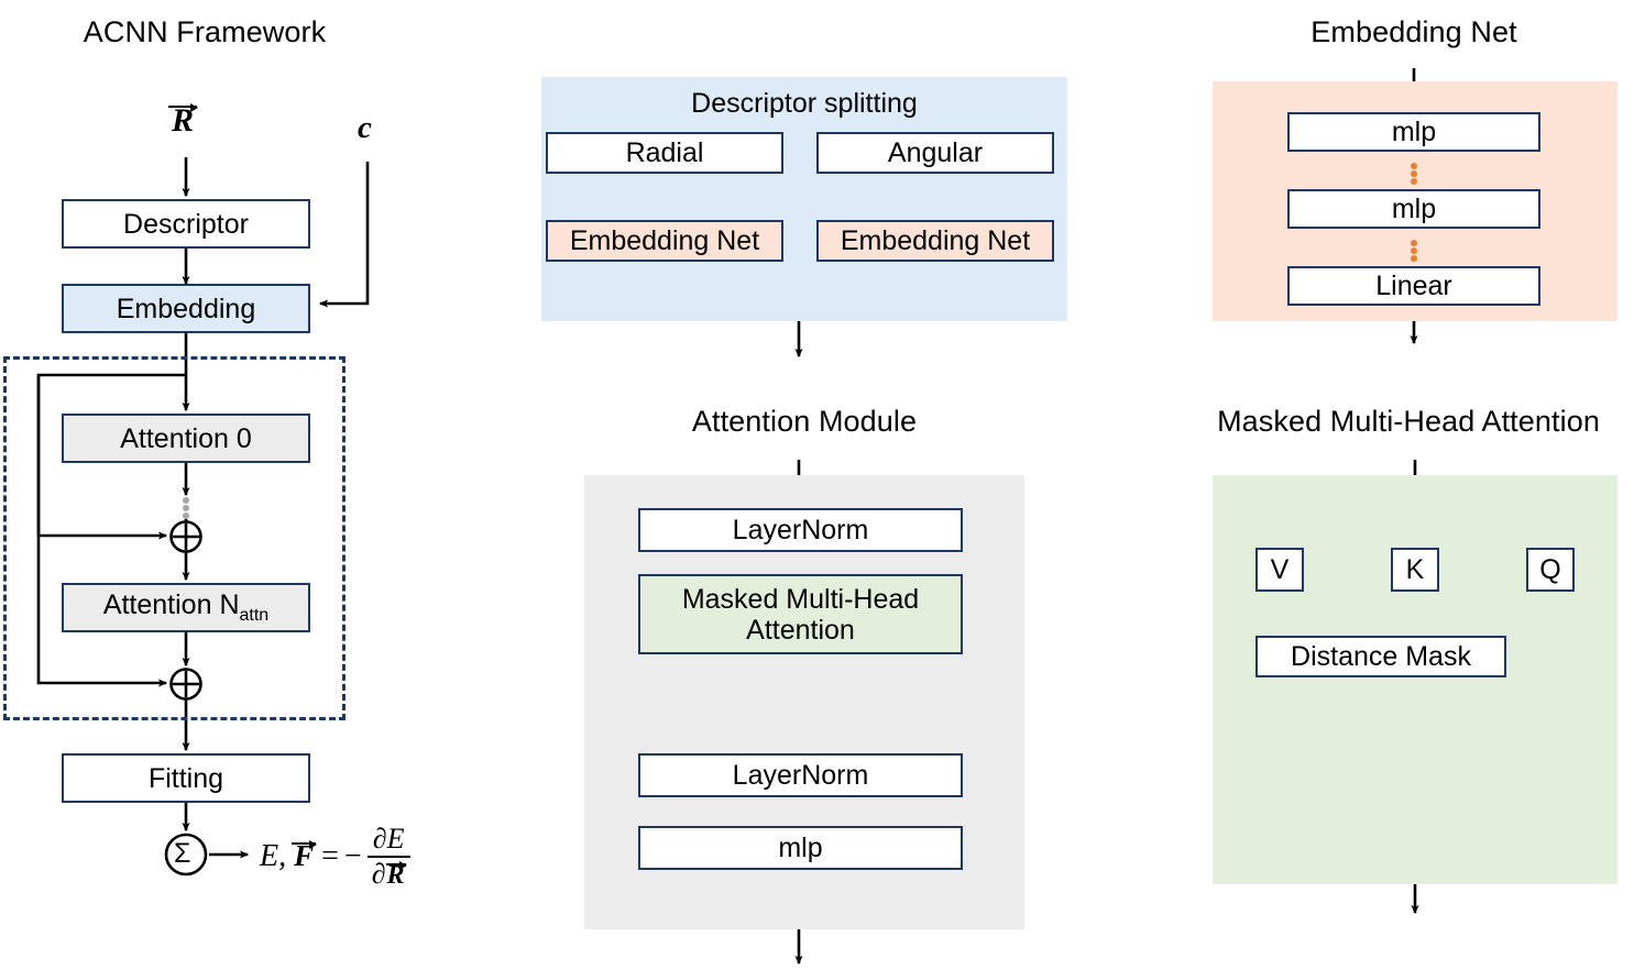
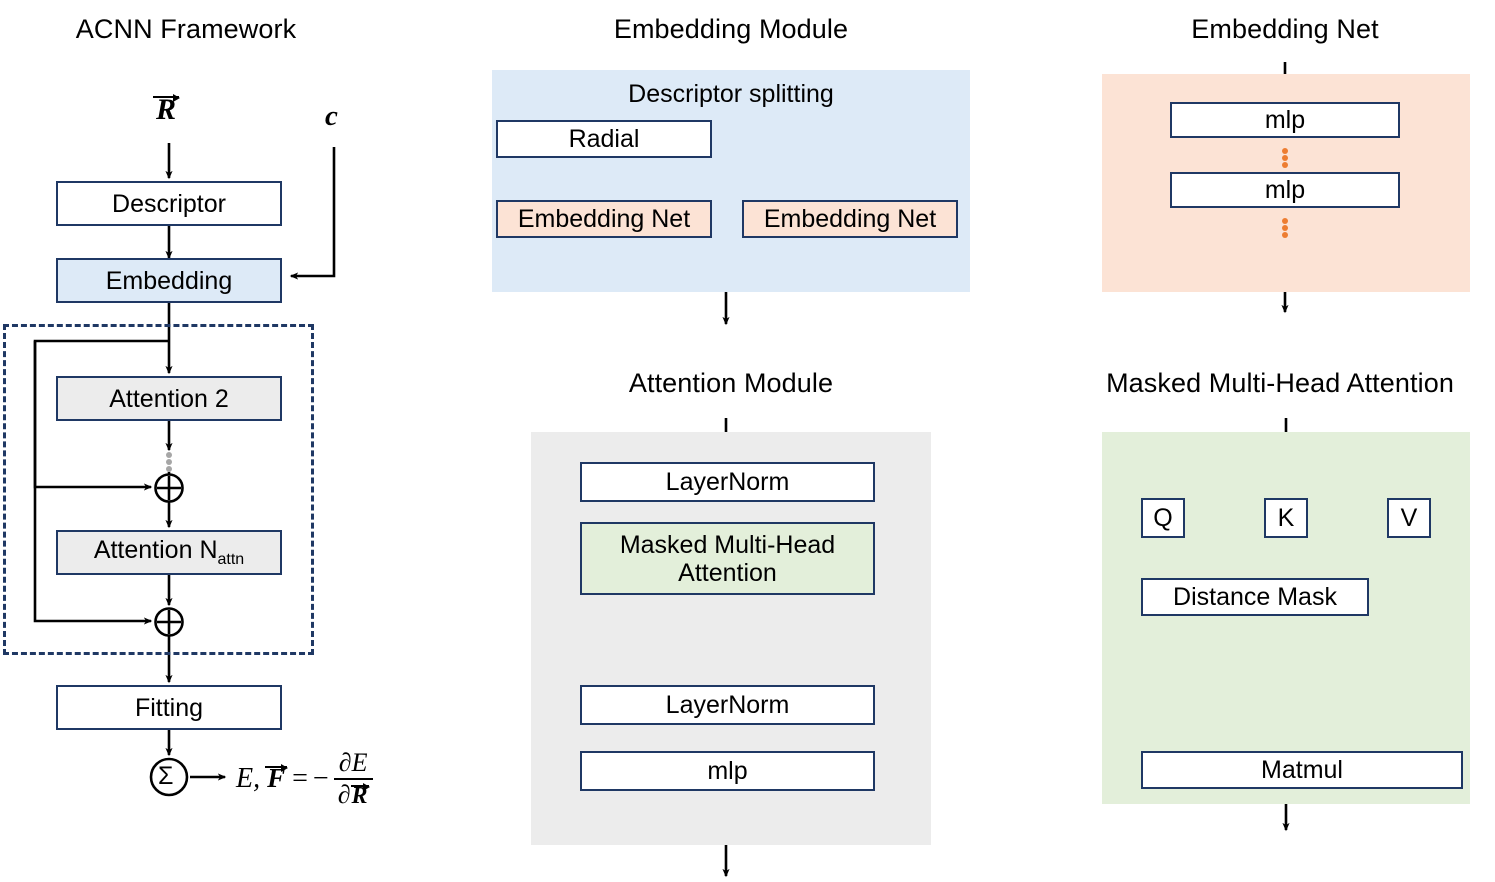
  ACNN Framework
  R
  c
  Descriptor
  Embedding
- Attention 0
+ Attention 2
  Attention Nattn
  Fitting
  Σ
  E,
  F
  =
  −
  ∂E
  ∂
  R
+ Embedding Module
  Descriptor splitting
  Radial
- Angular
  Embedding Net
  Embedding Net
  Embedding Net
  mlp
  mlp
- Linear
  Attention Module
  LayerNorm
  Masked Multi-Head Attention
  LayerNorm
  mlp
  Masked Multi-Head Attention
- V
+ Q
  K
- Q
+ V
  Distance Mask
+ Matmul
